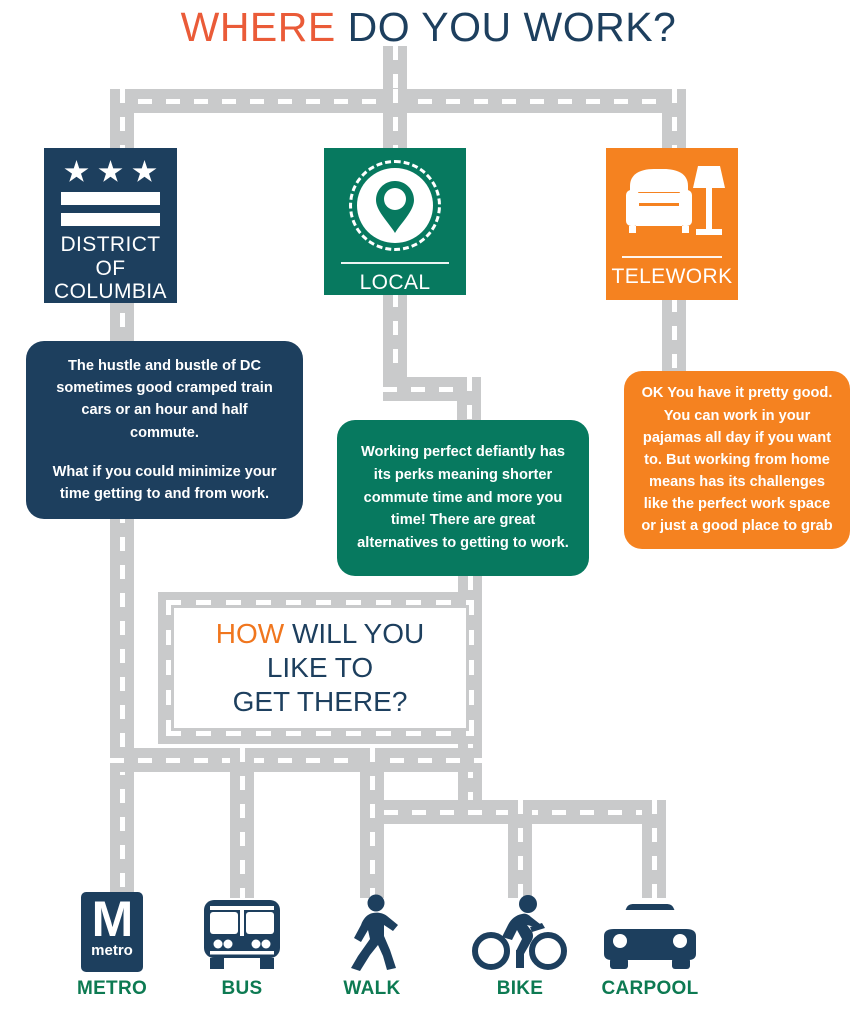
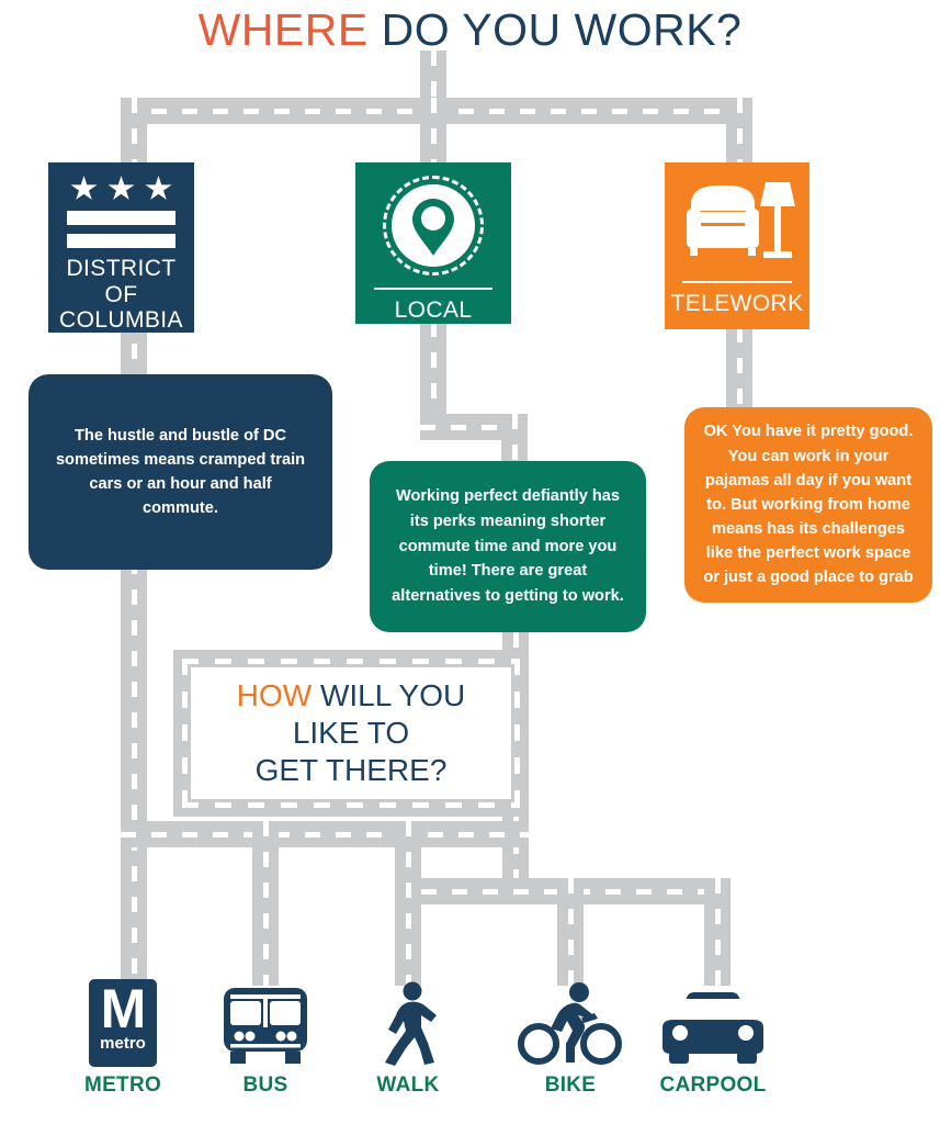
  WHERE DO YOU WORK?
  DISTRICT OF
  COLUMBIA
  LOCAL
  TELEWORK
- The hustle and bustle of DC sometimes good cramped train cars or an hour and half commute.
+ The hustle and bustle of DC sometimes means cramped train cars or an hour and half commute.
- What if you could minimize your time getting to and from work.
  Working perfect defiantly has its perks meaning shorter commute time and more you time! There are great alternatives to getting to work.
  OK You have it pretty good. You can work in your pajamas all day if you want to. But working from home means has its challenges like the perfect work space or just a good place to grab
  HOW WILL YOU
  LIKE TO
  GET THERE?
  M
  metro
  METRO
  BUS
  WALK
  BIKE
  CARPOOL
